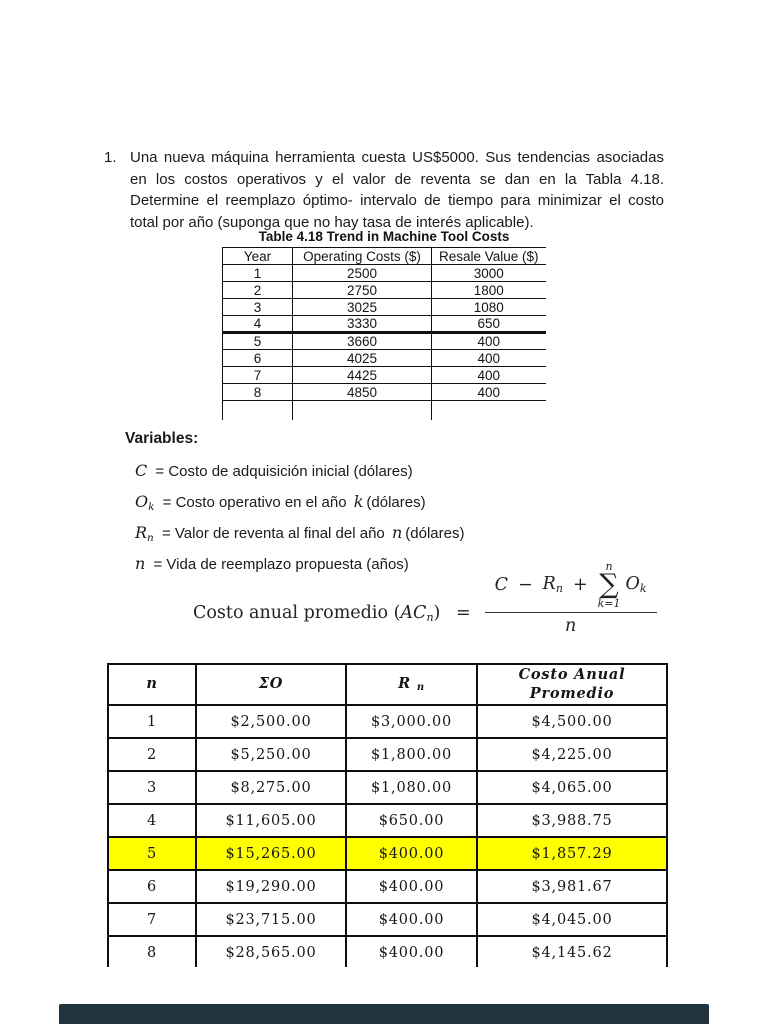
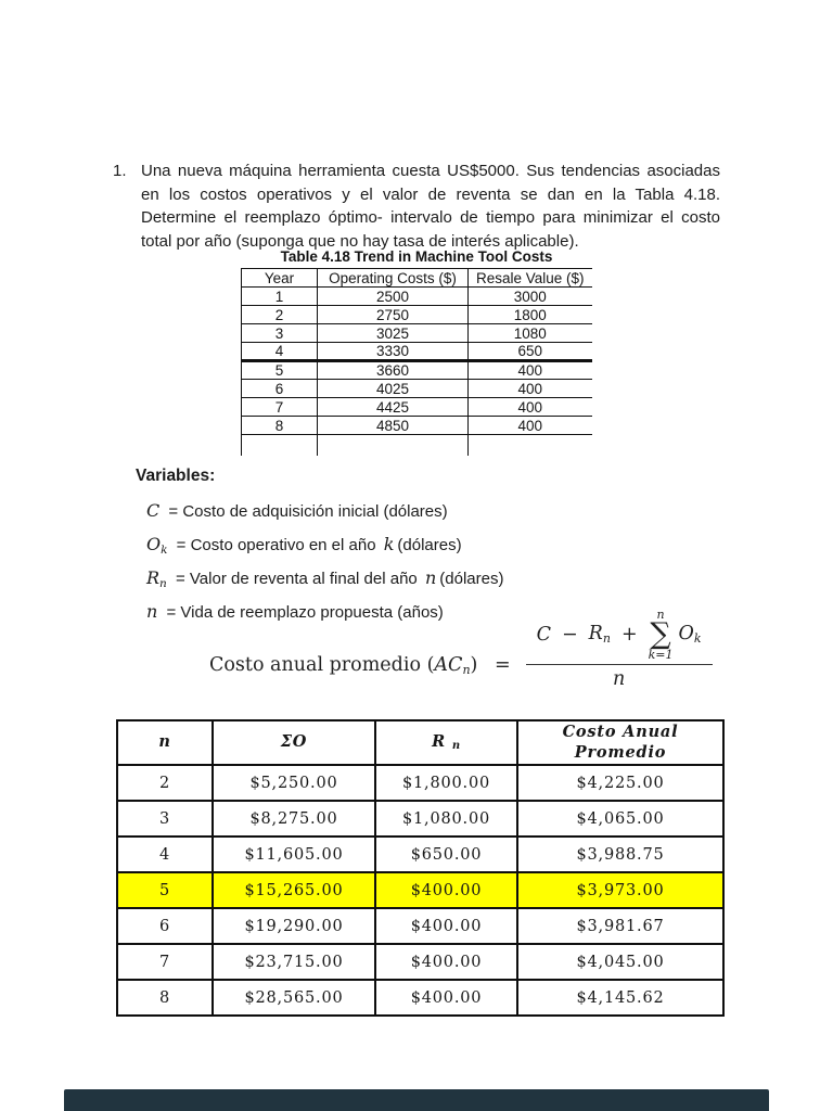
  1.
  Una nueva máquina herramienta cuesta US$5000. Sus tendencias asociadas en los costos operativos y el valor de reventa se dan en la Tabla 4.18. Determine el reemplazo óptimo- intervalo de tiempo para minimizar el costo total por año (suponga que no hay tasa de interés aplicable).
  Table 4.18 Trend in Machine Tool Costs
  Year	Operating Costs ($)	Resale Value ($)
  1	2500	3000
  2	2750	1800
  3	3025	1080
  4	3330	650
  5	3660	400
  6	4025	400
  7	4425	400
  8	4850	400
  Variables:
  C = Costo de adquisición inicial (dólares)
  Ok = Costo operativo en el año k (dólares)
  Rn = Valor de reventa al final del año n (dólares)
  n = Vida de reemplazo propuesta (años)
  Costo anual promedio (ACn) =
  C
  −
  Rn
  +
  n
  ∑
  k=1
  Ok
  n
  n	ΣO	R n	Costo Anual Promedio
- 1	$2,500.00	$3,000.00	$4,500.00
  2	$5,250.00	$1,800.00	$4,225.00
  3	$8,275.00	$1,080.00	$4,065.00
  4	$11,605.00	$650.00	$3,988.75
- 5	$15,265.00	$400.00	$1,857.29
+ 5	$15,265.00	$400.00	$3,973.00
  6	$19,290.00	$400.00	$3,981.67
  7	$23,715.00	$400.00	$4,045.00
  8	$28,565.00	$400.00	$4,145.62
